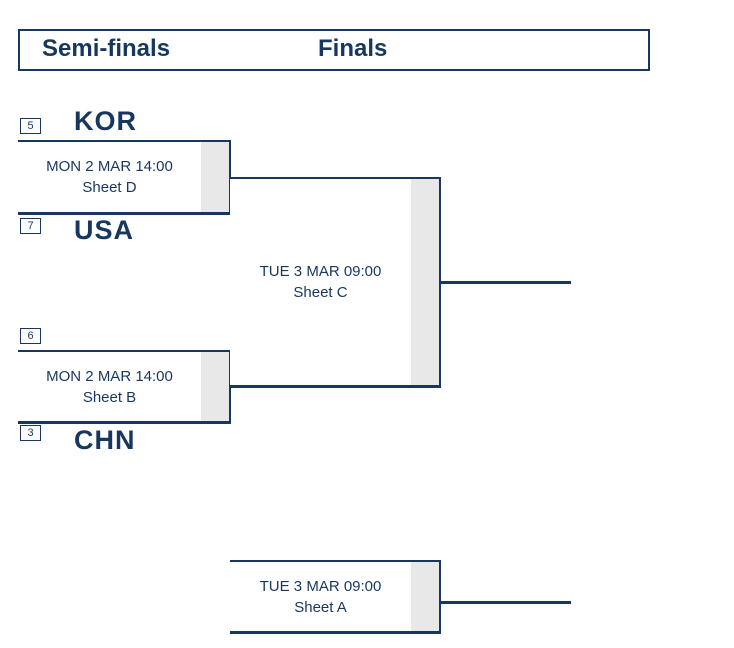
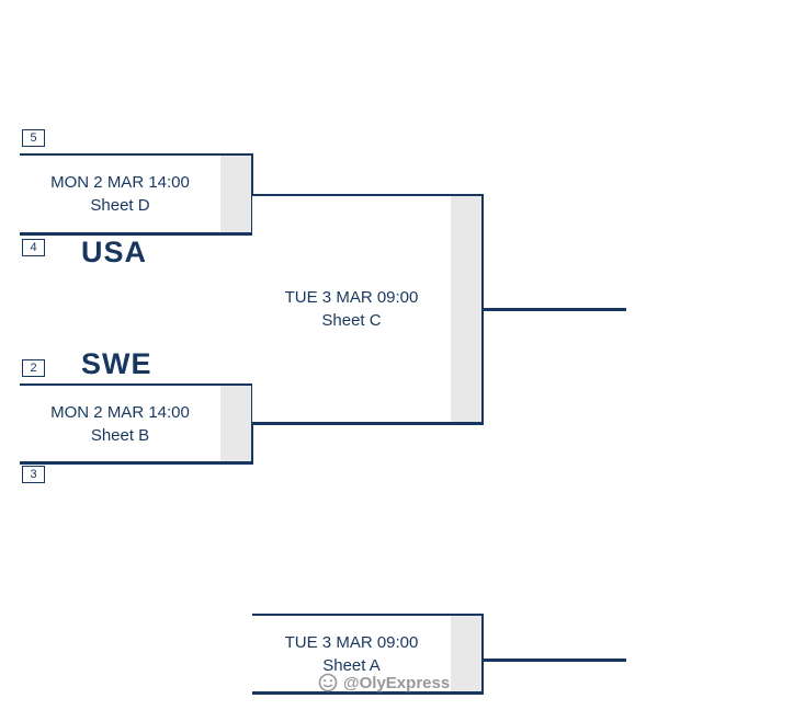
- Semi-finals
- Finals
  5
- KOR
  MON 2 MAR 14:00
  Sheet D
- 7
+ 4
  USA
- 6
+ 2
+ SWE
  MON 2 MAR 14:00
  Sheet B
  3
- CHN
  TUE 3 MAR 09:00
  Sheet C
  TUE 3 MAR 09:00
  Sheet A
+ @OlyExpress
